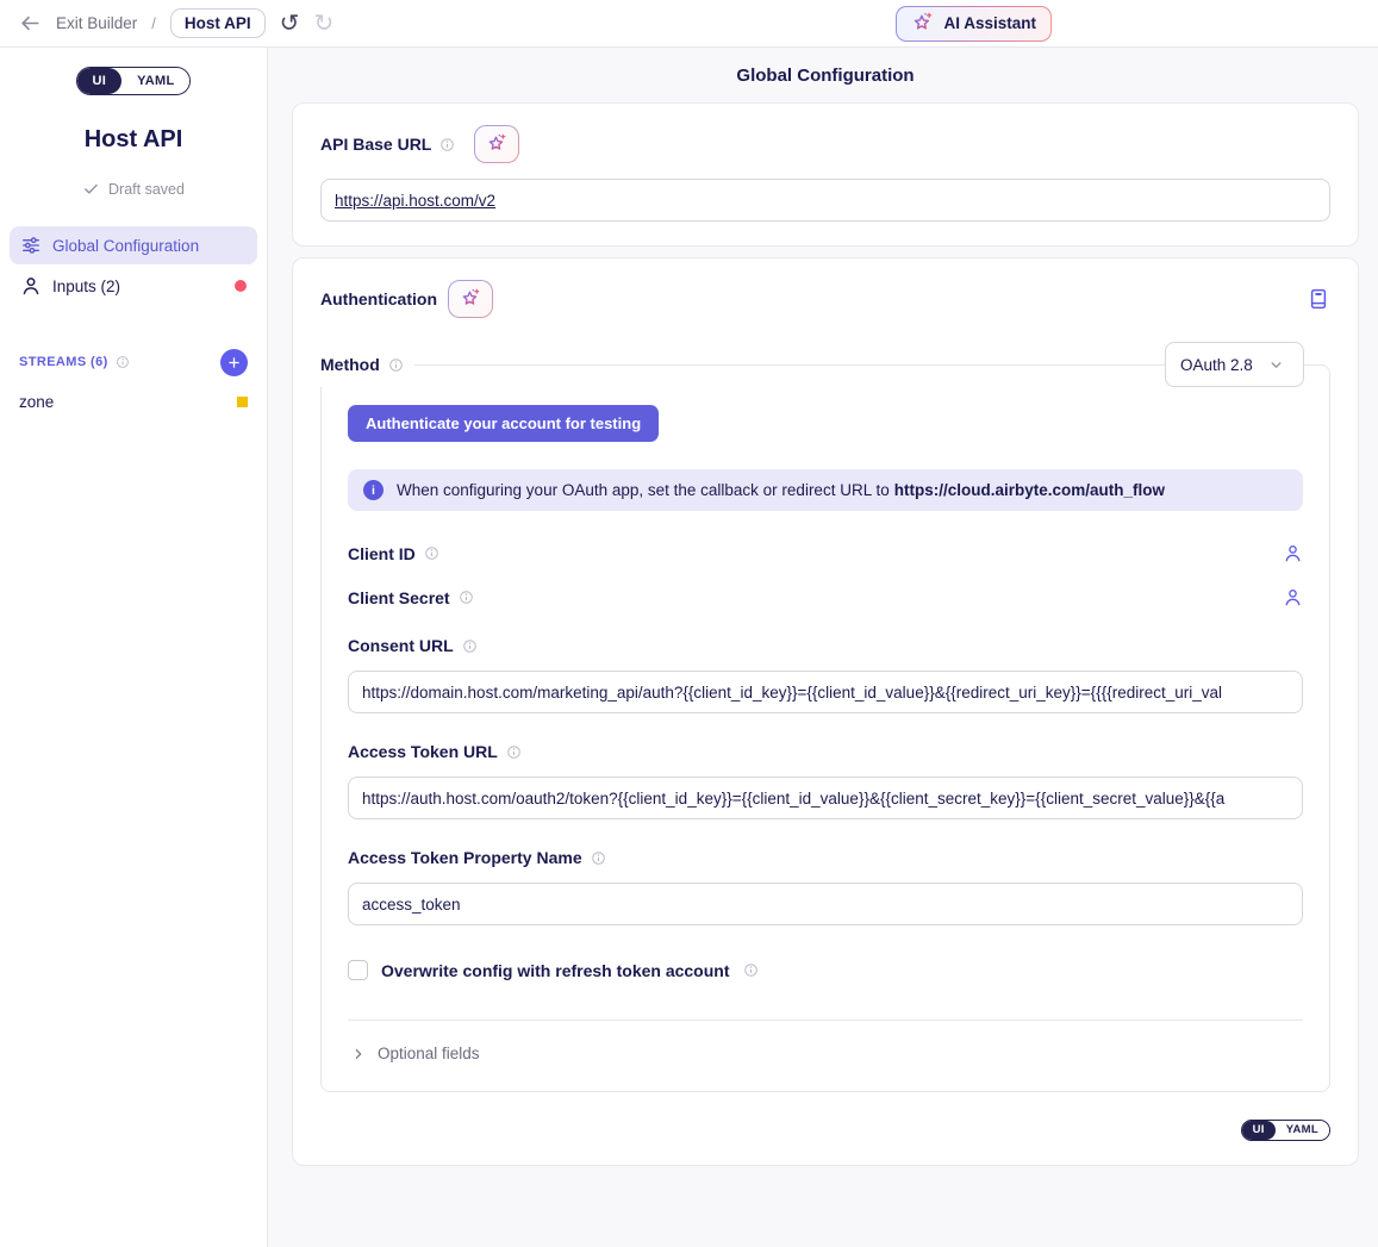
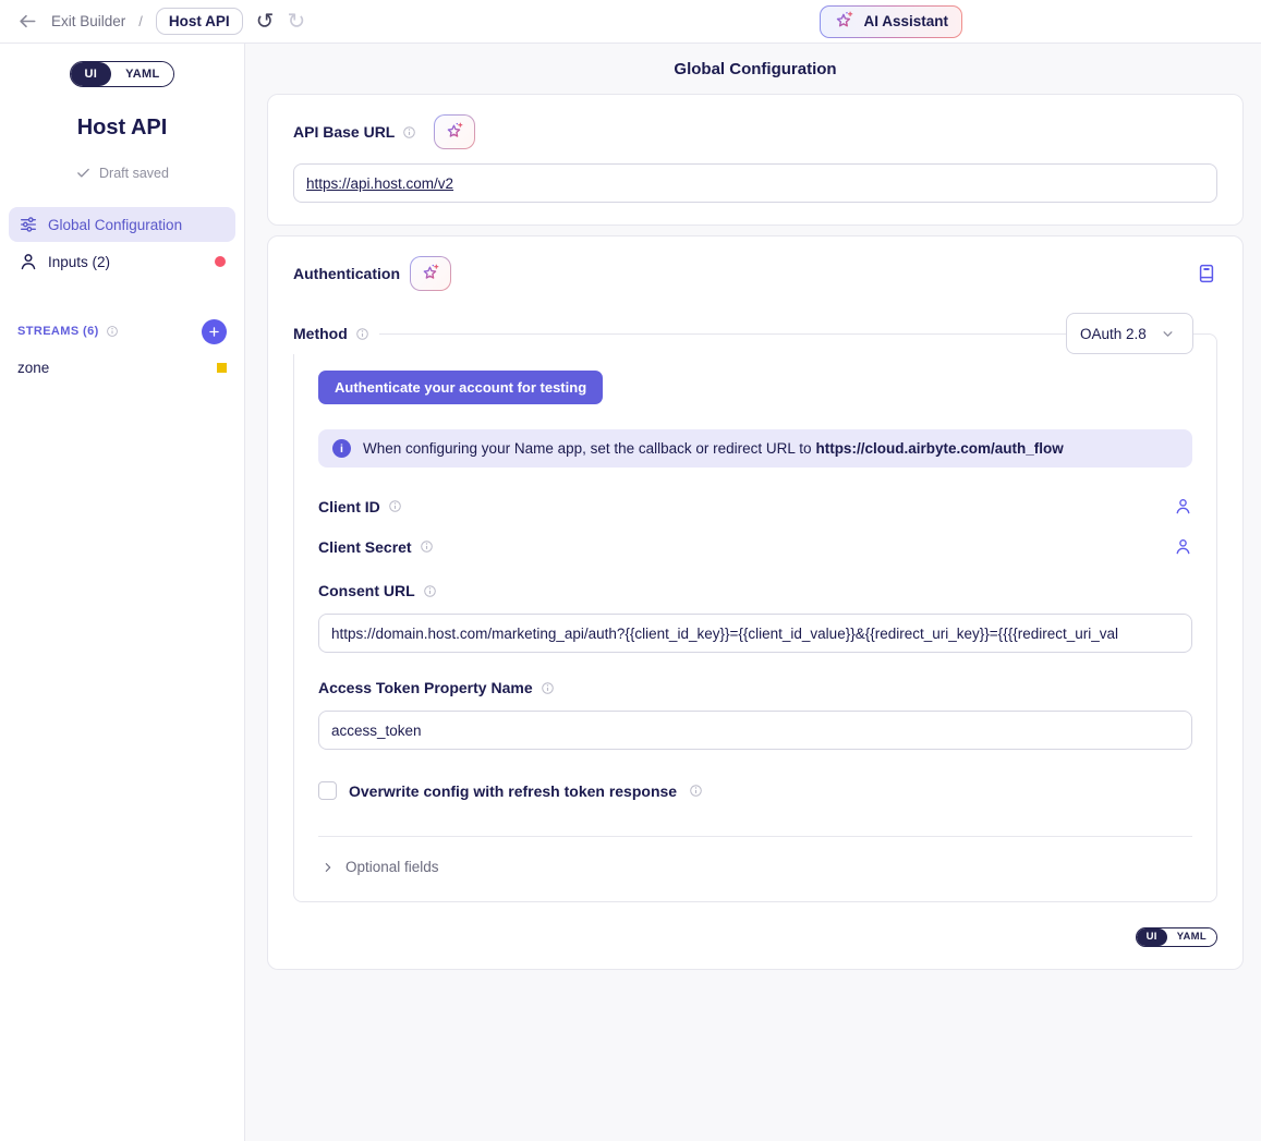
  Exit Builder
  /
  Host API
  ↺
  ↻
  AI Assistant
  UI
  YAML
  Host API
  Draft saved
  Global Configuration
  Inputs (2)
  STREAMS (6)
  zone
  Global Configuration
  API Base URL
  https://api.host.com/v2
  Authentication
  Method
  OAuth 2.8
  Authenticate your account for testing
  i
- When configuring your OAuth app, set the callback or redirect URL to https://cloud.airbyte.com/auth_flow
+ When configuring your Name app, set the callback or redirect URL to https://cloud.airbyte.com/auth_flow
  Client ID
  Client Secret
  Consent URL
  https://domain.host.com/marketing_api/auth?{{client_id_key}}={{client_id_value}}&{{redirect_uri_key}}={{{{redirect_uri_val
- Access Token URL
- https://auth.host.com/oauth2/token?{{client_id_key}}={{client_id_value}}&{{client_secret_key}}={{client_secret_value}}&{{a
  Access Token Property Name
  access_token
- Overwrite config with refresh token account
+ Overwrite config with refresh token response
  Optional fields
  UI
  YAML
